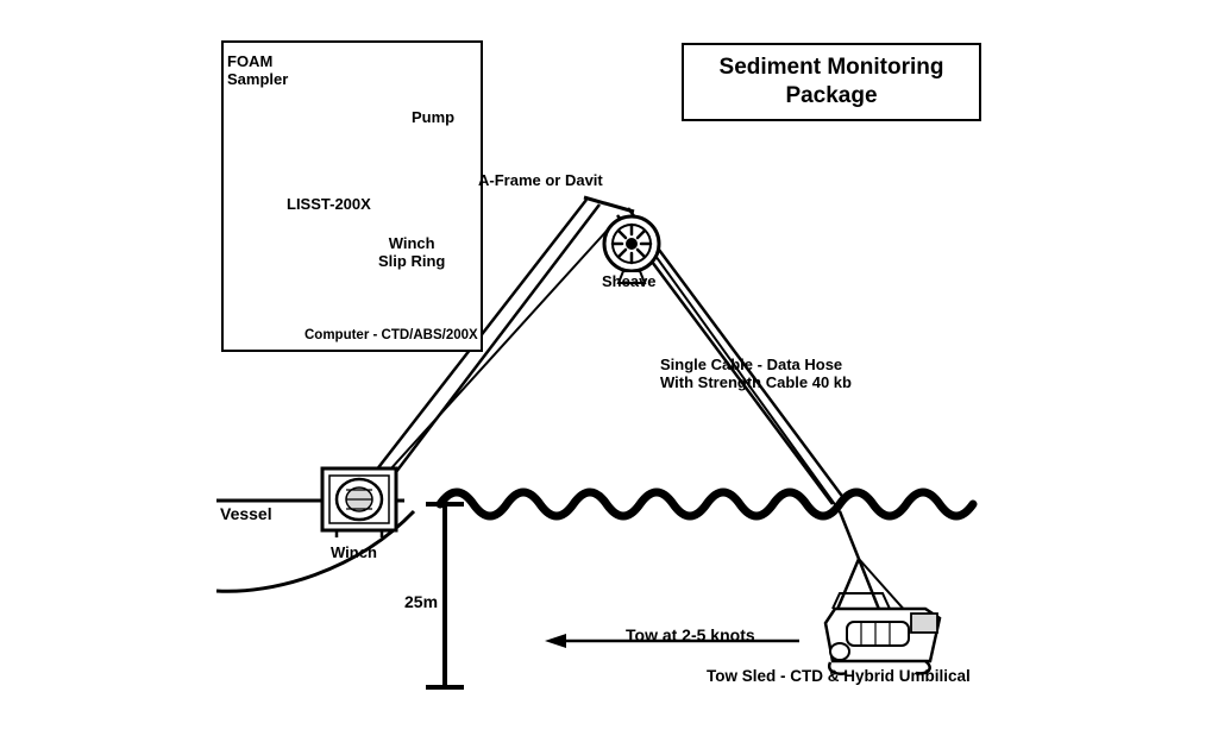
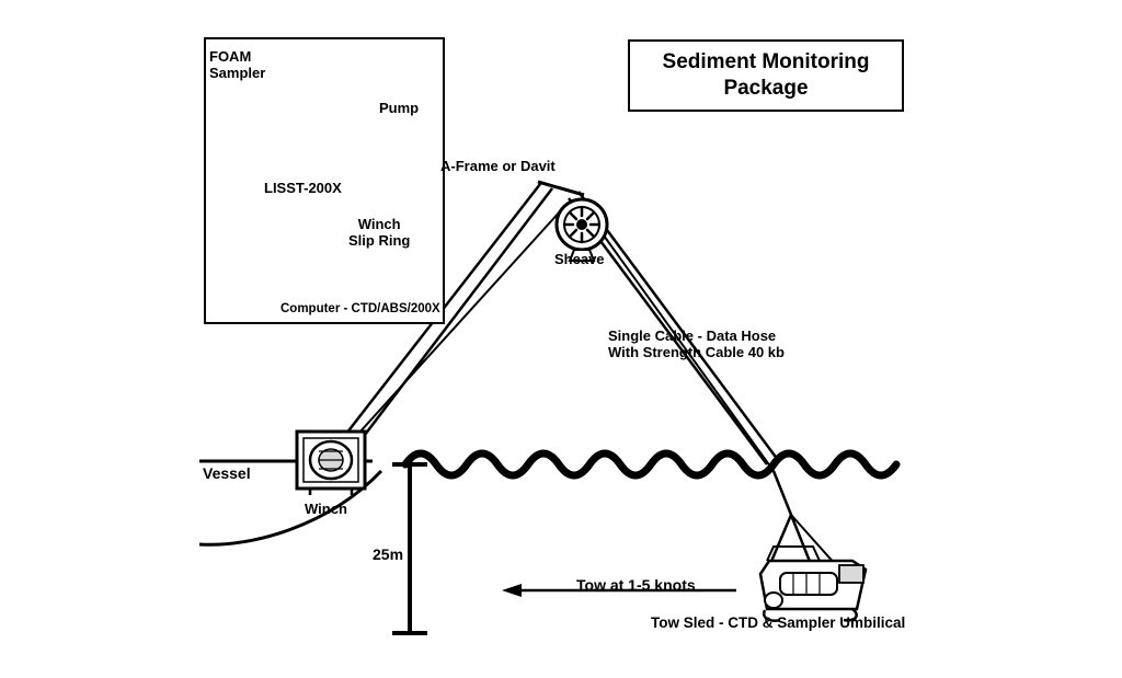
  Sediment Monitoring
  Package
  FOAM
  Sampler
  Pump
  LISST-200X
  Winch
  Slip Ring
  Computer - CTD/ABS/200X
  A-Frame or Davit
  Sheave
  Single Cable - Data Hose
  With Strength Cable 40 kb
  Vessel
  Winch
  25m
- Tow at 2-5 knots
+ Tow at 1-5 knots
- Tow Sled - CTD & Hybrid Umbilical
+ Tow Sled - CTD & Sampler Umbilical
